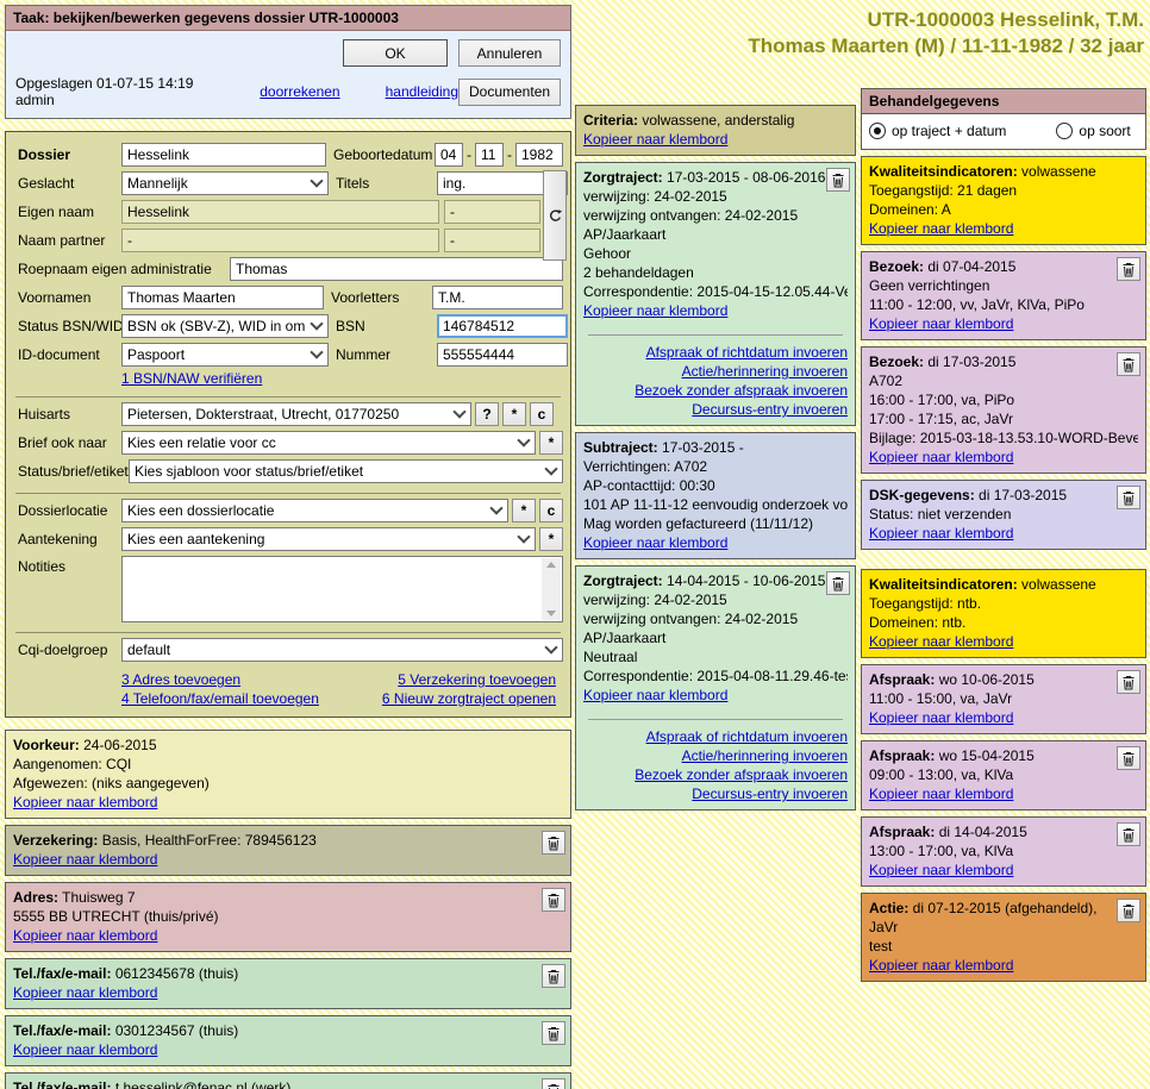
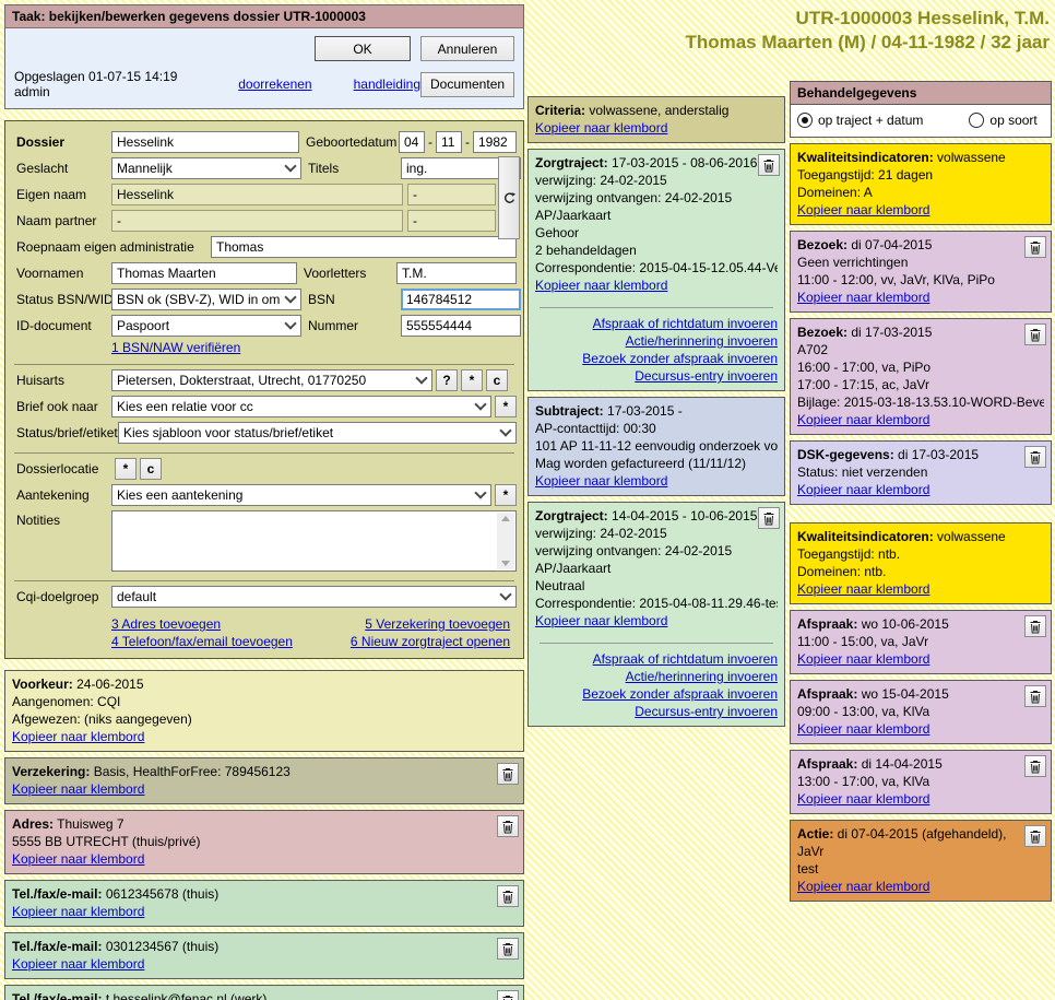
  UTR-1000003 Hesselink, T.M.
- Thomas Maarten (M) / 11-11-1982 / 32 jaar
+ Thomas Maarten (M) / 04-11-1982 / 32 jaar
  Taak: bekijken/bewerken gegevens dossier UTR-1000003
  OK
  Annuleren
  Opgeslagen 01-07-15 14:19 admin
  doorrekenen
  handleiding
  Documenten
  Dossier
  Hesselink
  Geboortedatum
  04
  -
  11
  -
  1982
  Geslacht
  Mannelijk
  Titels
  ing.
  Eigen naam
  Hesselink
  -
  Naam partner
  -
  -
  Roepnaam eigen administratie
  Thomas
  Voornamen
  Thomas Maarten
  Voorletters
  T.M.
  Status BSN/WID
  BSN ok (SBV-Z), WID in om
  BSN
  146784512
  ID-document
  Paspoort
  Nummer
  555554444
  1 BSN/NAW verifiëren
  Huisarts
  Pietersen, Dokterstraat, Utrecht, 01770250
  ?
  *
  c
  Brief ook naar
  Kies een relatie voor cc
  *
  Status/brief/etiket
  Kies sjabloon voor status/brief/etiket
  Dossierlocatie
- Kies een dossierlocatie
  *
  c
  Aantekening
  Kies een aantekening
  *
  Notities
  Cqi-doelgroep
  default
  3 Adres toevoegen
  5 Verzekering toevoegen
  4 Telefoon/fax/email toevoegen
  6 Nieuw zorgtraject openen
  Voorkeur: 24-06-2015
  Aangenomen: CQI
  Afgewezen: (niks aangegeven)
  Kopieer naar klembord
  Verzekering: Basis, HealthForFree: 789456123
  Kopieer naar klembord
  Adres: Thuisweg 7
  5555 BB UTRECHT (thuis/privé)
  Kopieer naar klembord
  Tel./fax/e-mail: 0612345678 (thuis)
  Kopieer naar klembord
  Tel./fax/e-mail: 0301234567 (thuis)
  Kopieer naar klembord
  Tel./fax/e-mail: t.hesselink@fenac.nl (werk)
  Criteria: volwassene, anderstalig
  Kopieer naar klembord
  Zorgtraject: 17-03-2015 - 08-06-2016
  verwijzing: 24-02-2015
  verwijzing ontvangen: 24-02-2015
  AP/Jaarkaart
  Gehoor
  2 behandeldagen
  Correspondentie: 2015-04-15-12.05.44-V
  Kopieer naar klembord
  Afspraak of richtdatum invoeren
  Actie/herinnering invoeren
  Bezoek zonder afspraak invoeren
  Decursus-entry invoeren
  Subtraject: 17-03-2015 -
- Verrichtingen: A702
  AP-contacttijd: 00:30
  101 AP 11-11-12 eenvoudig onderzoek vo
  Mag worden gefactureerd (11/11/12)
  Kopieer naar klembord
  Zorgtraject: 14-04-2015 - 10-06-2015
  verwijzing: 24-02-2015
  verwijzing ontvangen: 24-02-2015
  AP/Jaarkaart
  Neutraal
  Correspondentie: 2015-04-08-11.29.46-te
  Kopieer naar klembord
  Afspraak of richtdatum invoeren
  Actie/herinnering invoeren
  Bezoek zonder afspraak invoeren
  Decursus-entry invoeren
  Behandelgegevens
  op traject + datum
  op soort
  Kwaliteitsindicatoren: volwassene
  Toegangstijd: 21 dagen
  Domeinen: A
  Kopieer naar klembord
  Bezoek: di 07-04-2015
  Geen verrichtingen
  11:00 - 12:00, vv, JaVr, KlVa, PiPo
  Kopieer naar klembord
  Bezoek: di 17-03-2015
  A702
  16:00 - 17:00, va, PiPo
  17:00 - 17:15, ac, JaVr
  Bijlage: 2015-03-18-13.53.10-WORD-Beve
  Kopieer naar klembord
  DSK-gegevens: di 17-03-2015
  Status: niet verzenden
  Kopieer naar klembord
  Kwaliteitsindicatoren: volwassene
  Toegangstijd: ntb.
  Domeinen: ntb.
  Kopieer naar klembord
  Afspraak: wo 10-06-2015
  11:00 - 15:00, va, JaVr
  Kopieer naar klembord
  Afspraak: wo 15-04-2015
  09:00 - 13:00, va, KlVa
  Kopieer naar klembord
  Afspraak: di 14-04-2015
  13:00 - 17:00, va, KlVa
  Kopieer naar klembord
- Actie: di 07-12-2015 (afgehandeld), JaVr
+ Actie: di 07-04-2015 (afgehandeld), JaVr
  test
  Kopieer naar klembord
